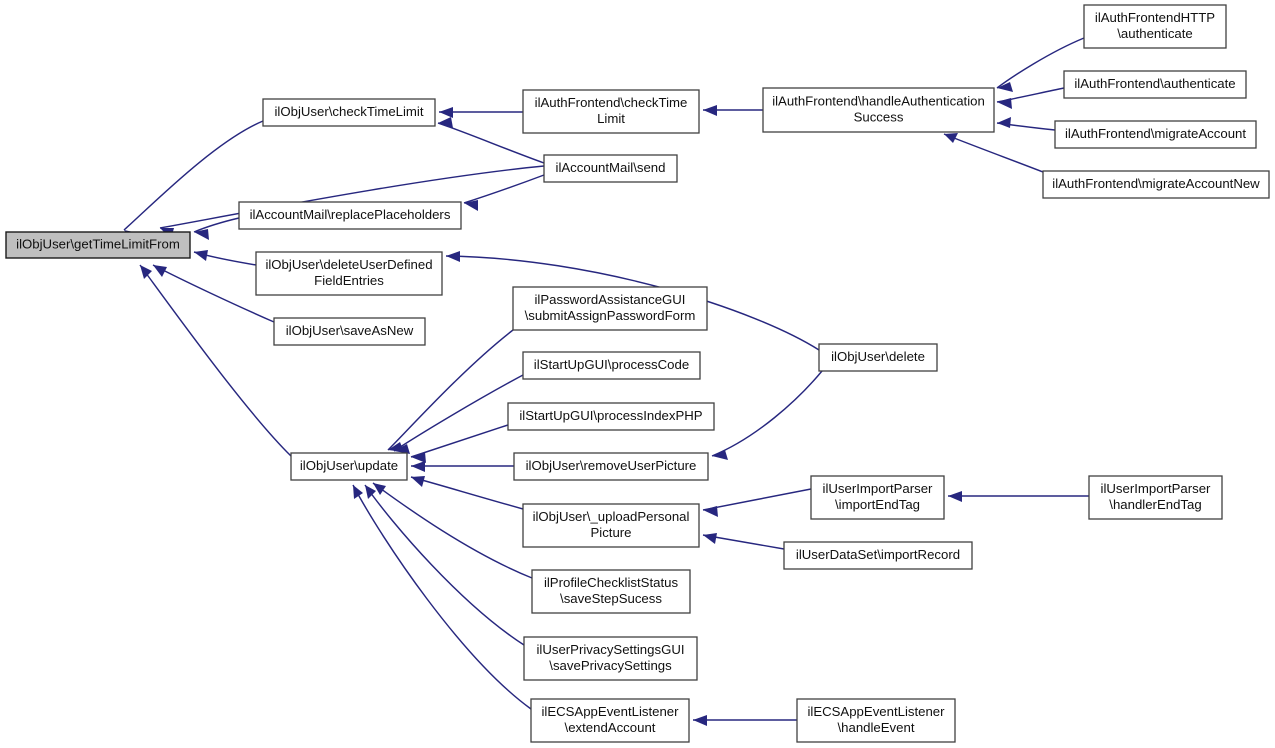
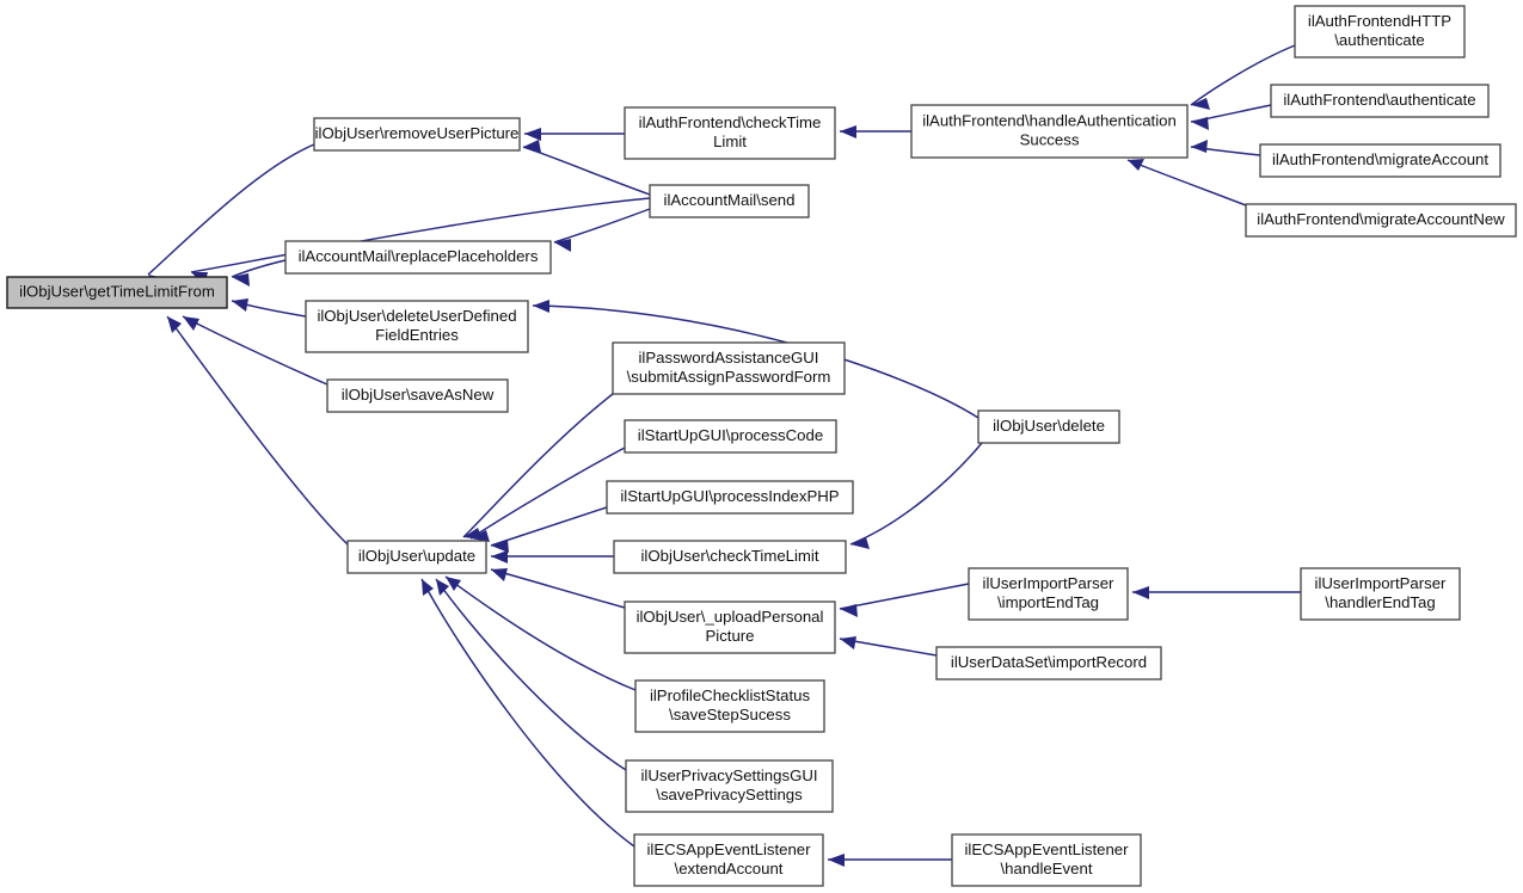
  ilObjUser\getTimeLimitFrom
- ilObjUser\checkTimeLimit
+ ilObjUser\removeUserPicture
  ilAuthFrontend\checkTime
  Limit
  ilAuthFrontend\handleAuthentication
  Success
  ilAuthFrontendHTTP
  \authenticate
  ilAuthFrontend\authenticate
  ilAuthFrontend\migrateAccount
  ilAuthFrontend\migrateAccountNew
  ilAccountMail\send
  ilAccountMail\replacePlaceholders
  ilObjUser\deleteUserDefined
  FieldEntries
  ilObjUser\saveAsNew
  ilObjUser\update
  ilPasswordAssistanceGUI
  \submitAssignPasswordForm
  ilStartUpGUI\processCode
  ilStartUpGUI\processIndexPHP
- ilObjUser\removeUserPicture
+ ilObjUser\checkTimeLimit
  ilObjUser\delete
  ilObjUser\_uploadPersonal
  Picture
  ilUserImportParser
  \importEndTag
  ilUserImportParser
  \handlerEndTag
  ilUserDataSet\importRecord
  ilProfileChecklistStatus
  \saveStepSucess
  ilUserPrivacySettingsGUI
  \savePrivacySettings
  ilECSAppEventListener
  \extendAccount
  ilECSAppEventListener
  \handleEvent
